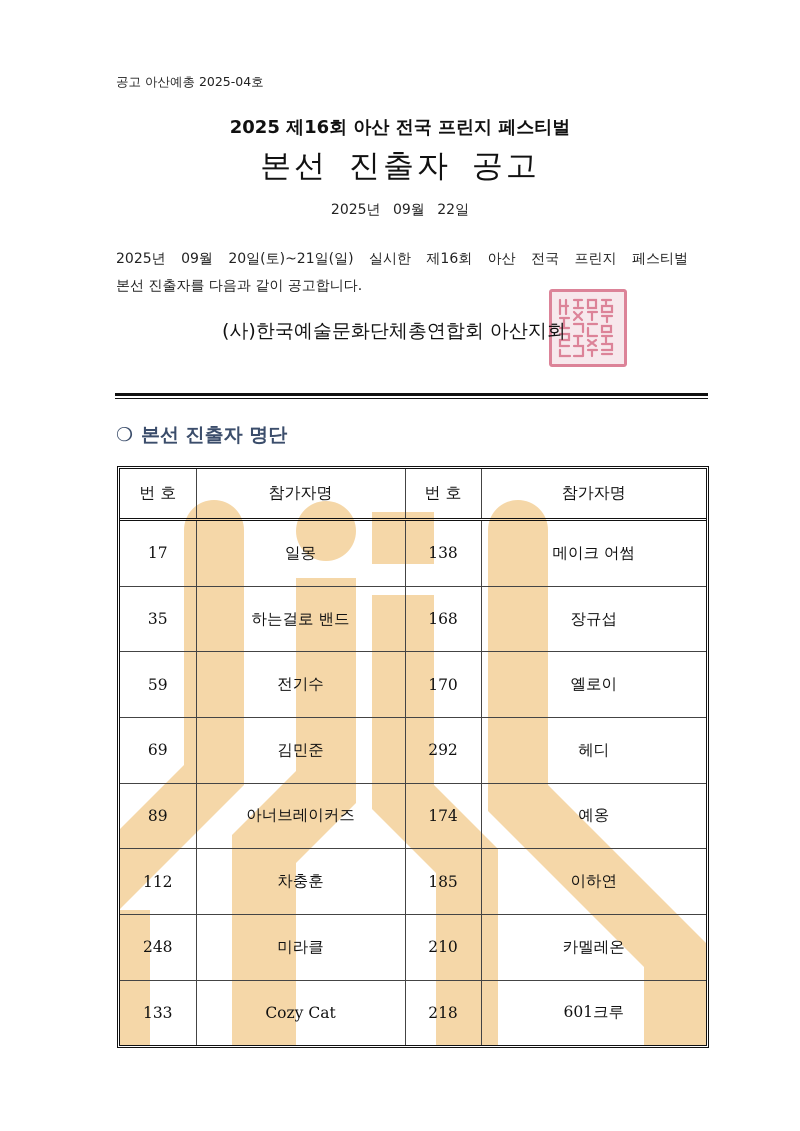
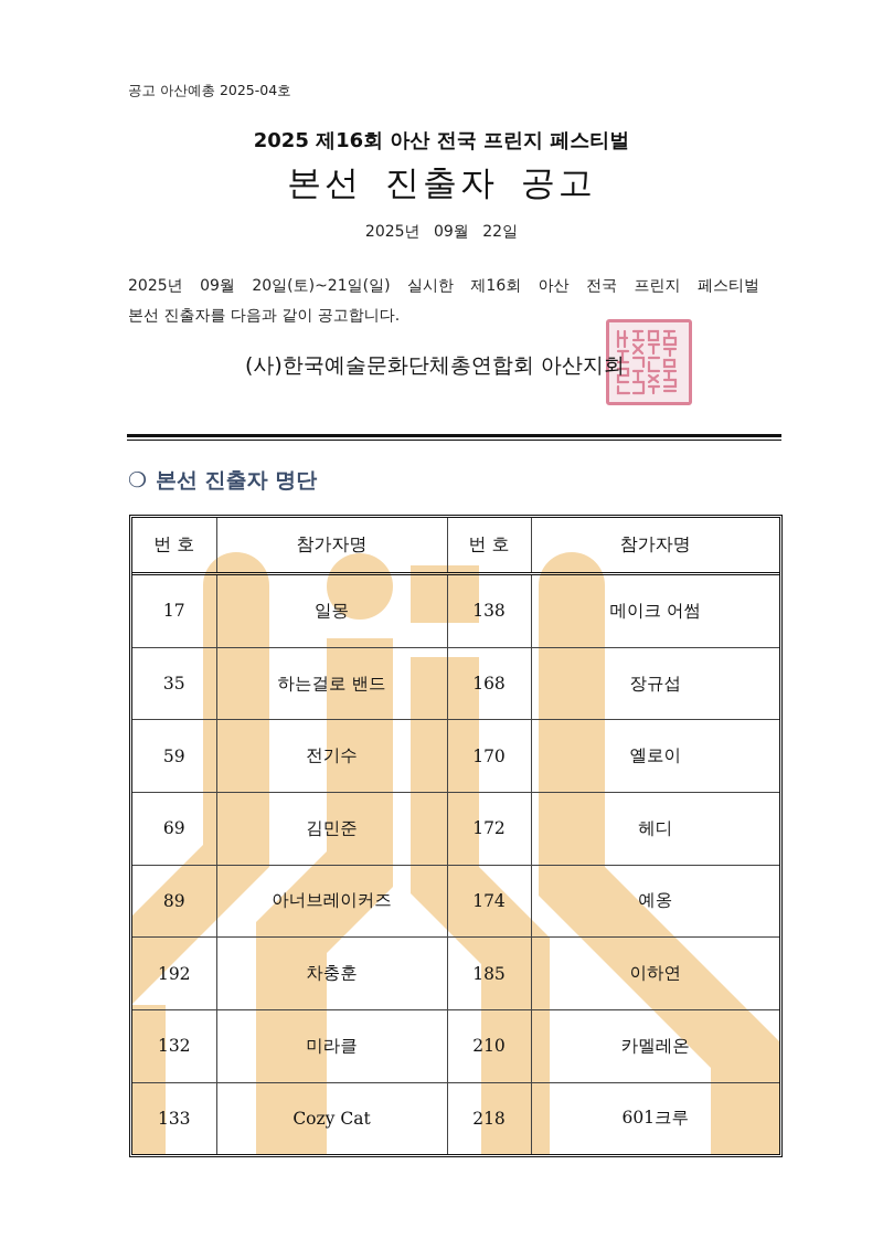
  공고 아산예총 2025-04호
  2025 제16회 아산 전국 프린지 페스티벌
  본선 진출자 공고
  2025년 09월 22일
  2025년 09월 20일(토)~21일(일) 실시한 제16회 아산 전국 프린지 페스티벌
  본선 진출자를 다음과 같이 공고합니다.
  (사)한국예술문화단체총연합회 아산지회
  ❍ 본선 진출자 명단
  번 호	참가자명	번 호	참가자명
  17	일몽	138	메이크 어썸
  35	하는걸로 밴드	168	장규섭
  59	전기수	170	옐로이
- 69	김민준	292	헤디
+ 69	김민준	172	헤디
  89	아너브레이커즈	174	예옹
- 112	차충훈	185	이하연
+ 192	차충훈	185	이하연
- 248	미라클	210	카멜레온
+ 132	미라클	210	카멜레온
  133	Cozy Cat	218	601크루
